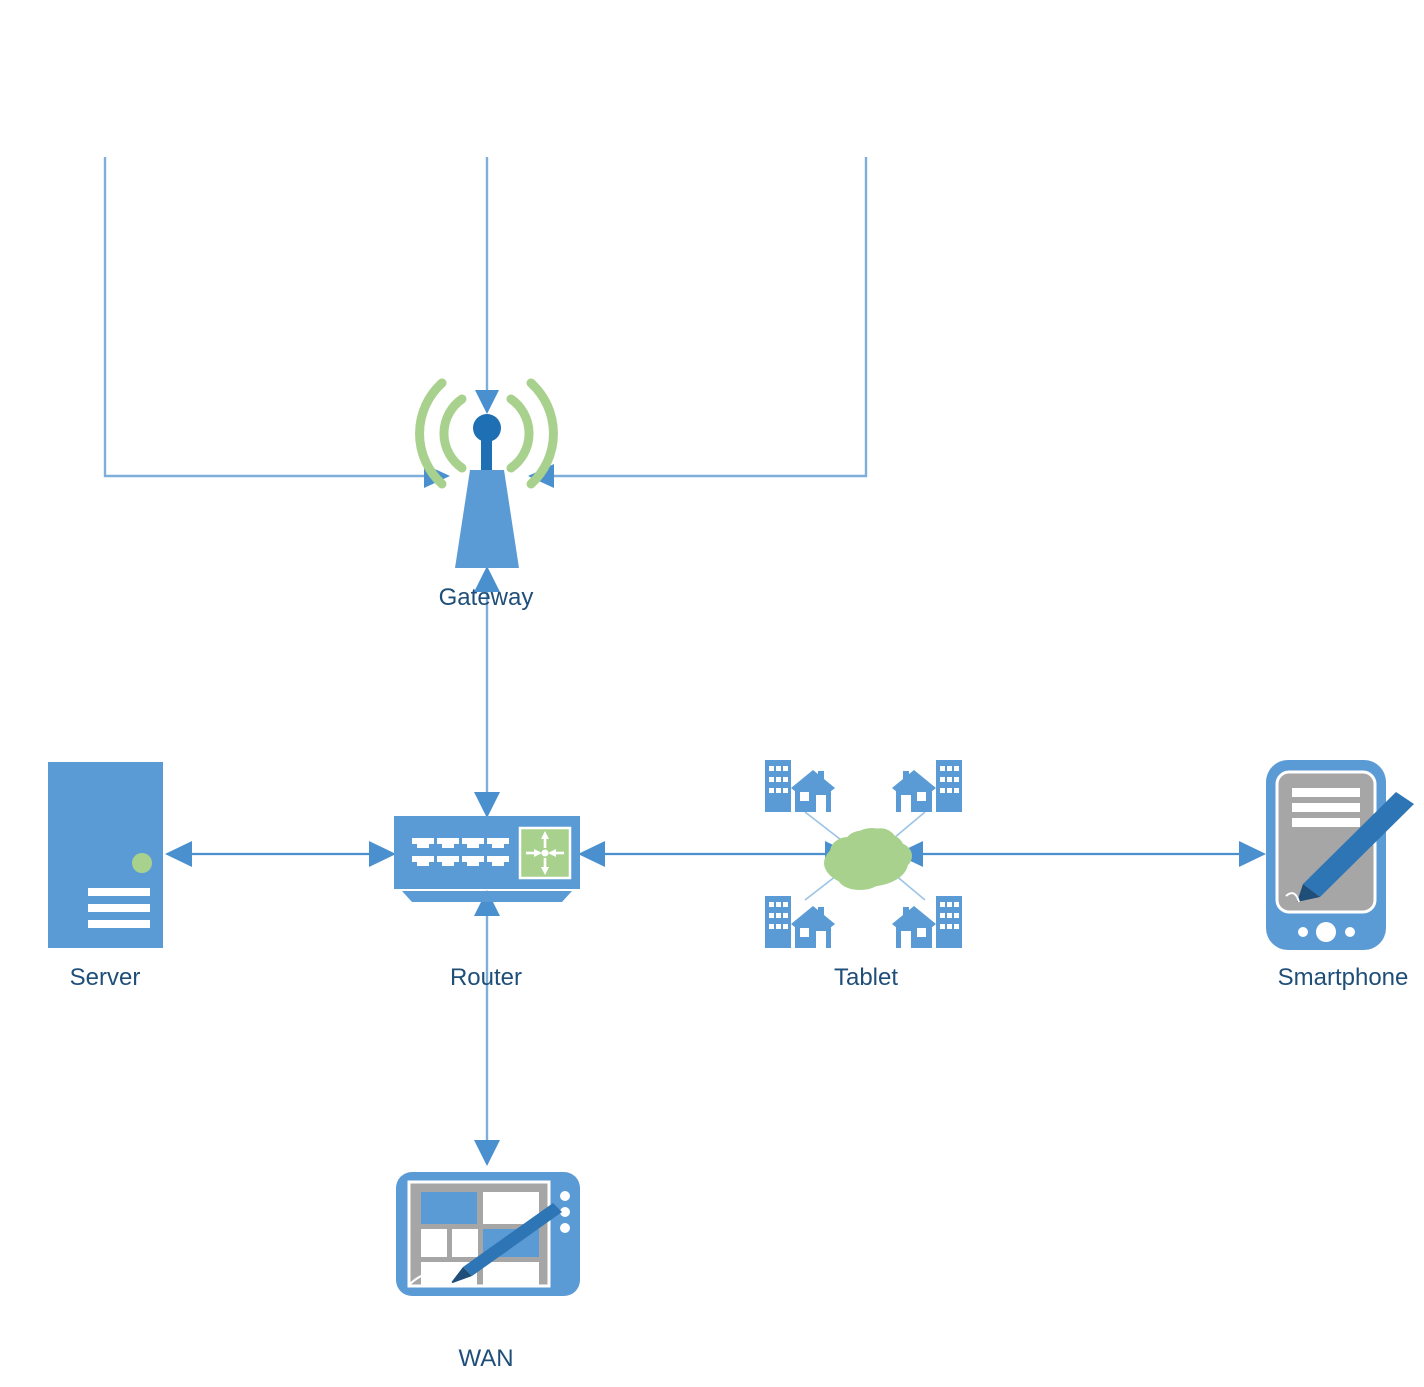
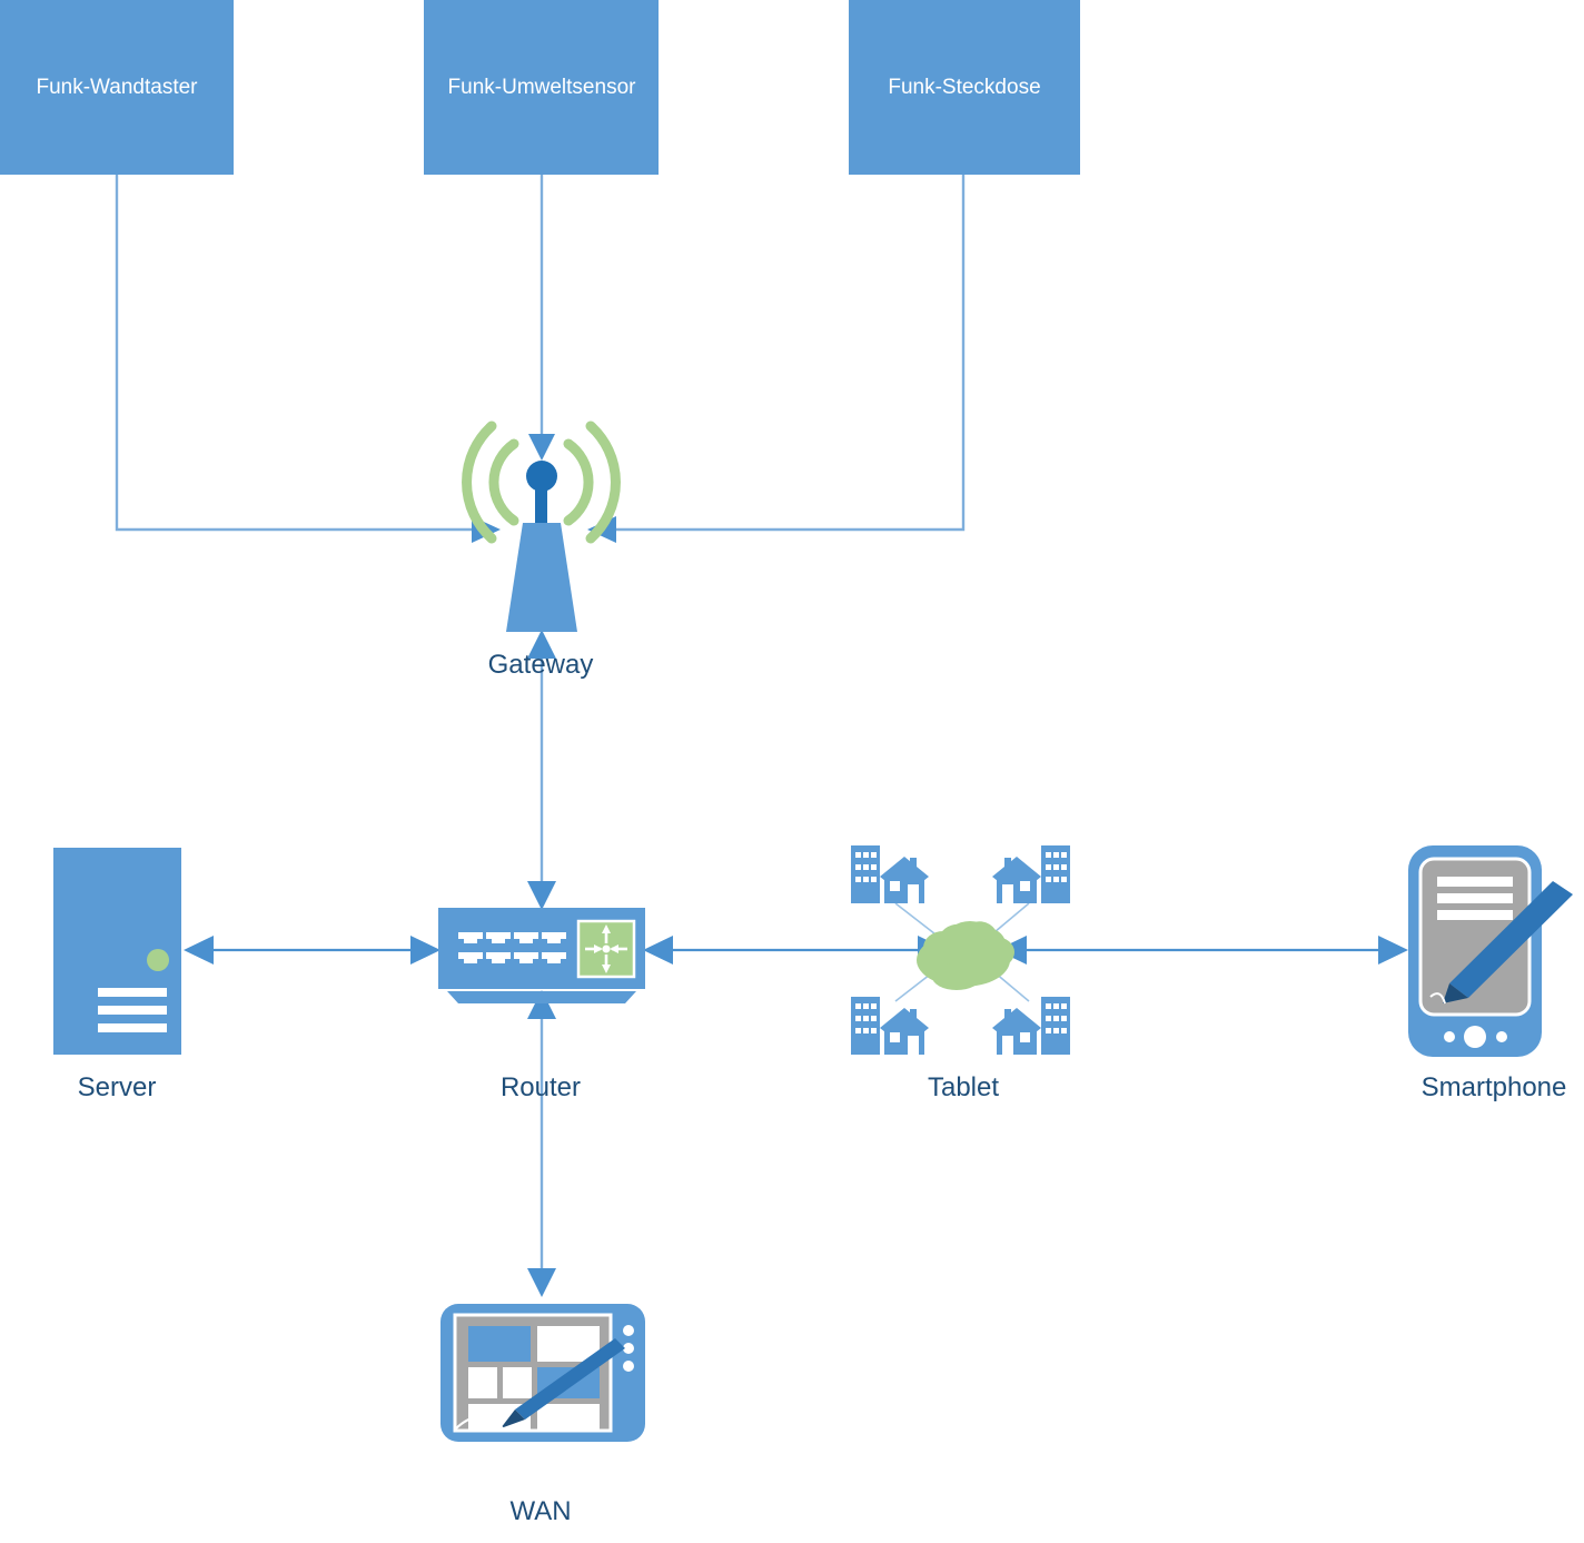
+ Funk-Wandtaster
+ Funk-Umweltsensor
+ Funk-Steckdose
  Gateway
  Server
  Router
  Tablet
  Smartphone
  WAN
